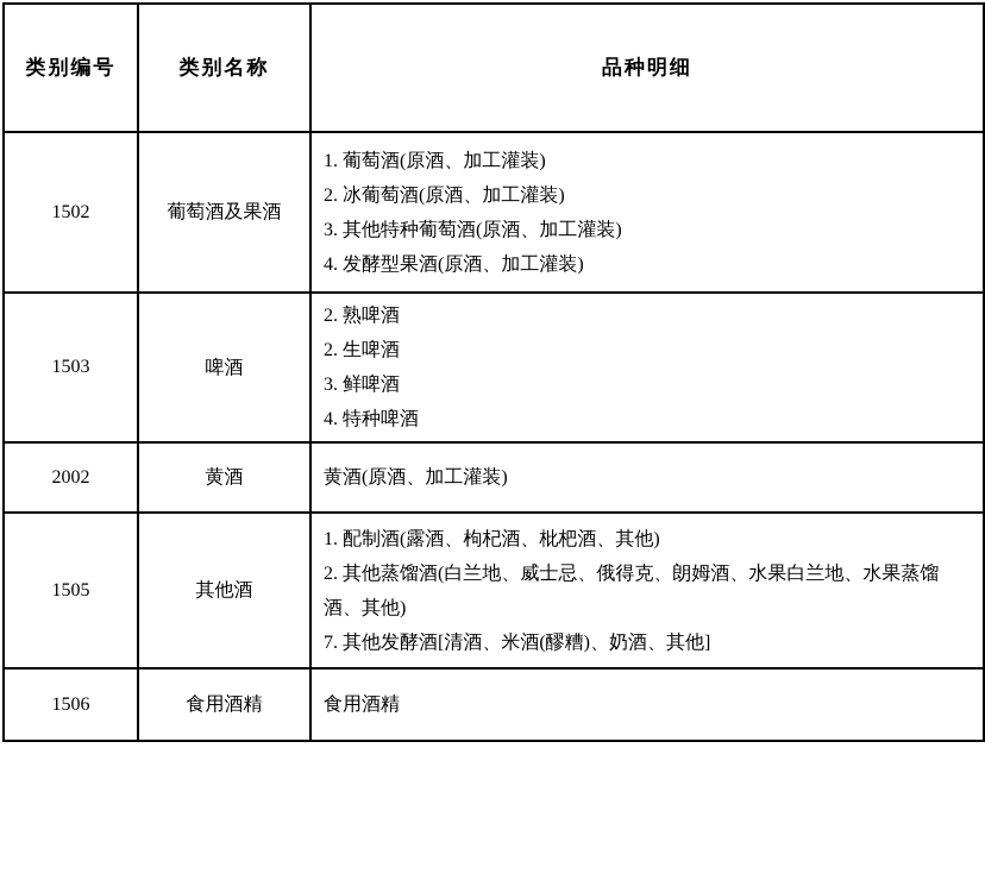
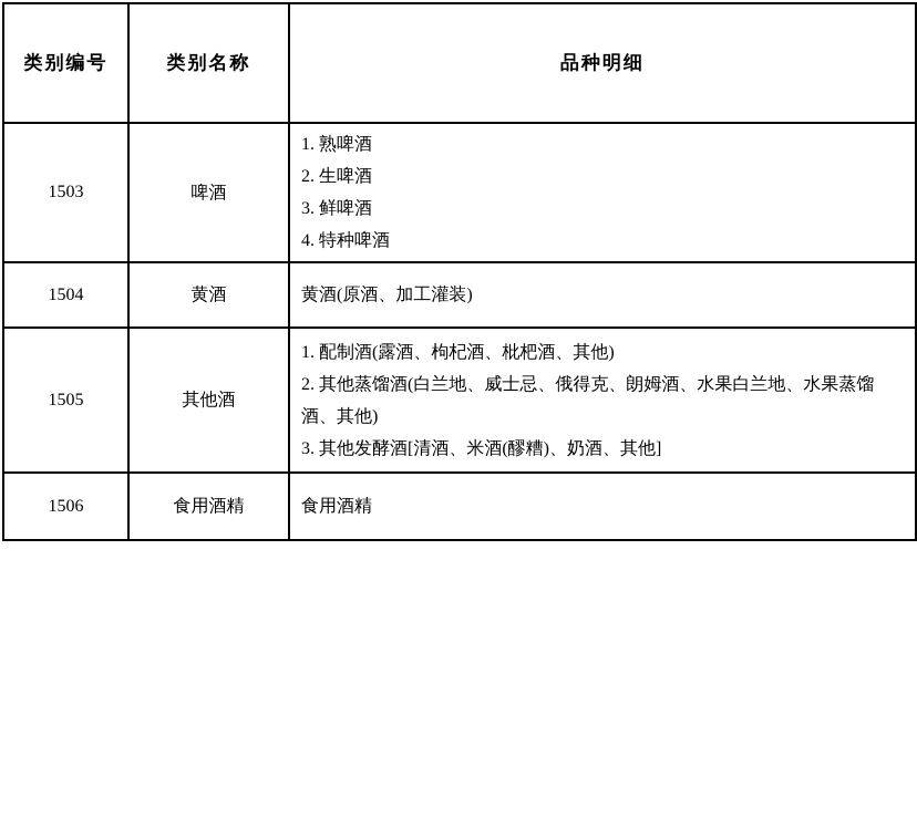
  类别编号	类别名称	品种明细
- 1502	葡萄酒及果酒	1. 葡萄酒(原酒、加工灌装) 2. 冰葡萄酒(原酒、加工灌装) 3. 其他特种葡萄酒(原酒、加工灌装) 4. 发酵型果酒(原酒、加工灌装)
- 1503	啤酒	2. 熟啤酒 2. 生啤酒 3. 鲜啤酒 4. 特种啤酒
+ 1503	啤酒	1. 熟啤酒 2. 生啤酒 3. 鲜啤酒 4. 特种啤酒
- 2002	黄酒	黄酒(原酒、加工灌装)
+ 1504	黄酒	黄酒(原酒、加工灌装)
- 1505	其他酒	1. 配制酒(露酒、枸杞酒、枇杷酒、其他) 2. 其他蒸馏酒(白兰地、威士忌、俄得克、朗姆酒、水果白兰地、水果蒸馏酒、其他) 7. 其他发酵酒[清酒、米酒(醪糟)、奶酒、其他]
+ 1505	其他酒	1. 配制酒(露酒、枸杞酒、枇杷酒、其他) 2. 其他蒸馏酒(白兰地、威士忌、俄得克、朗姆酒、水果白兰地、水果蒸馏酒、其他) 3. 其他发酵酒[清酒、米酒(醪糟)、奶酒、其他]
  1506	食用酒精	食用酒精
